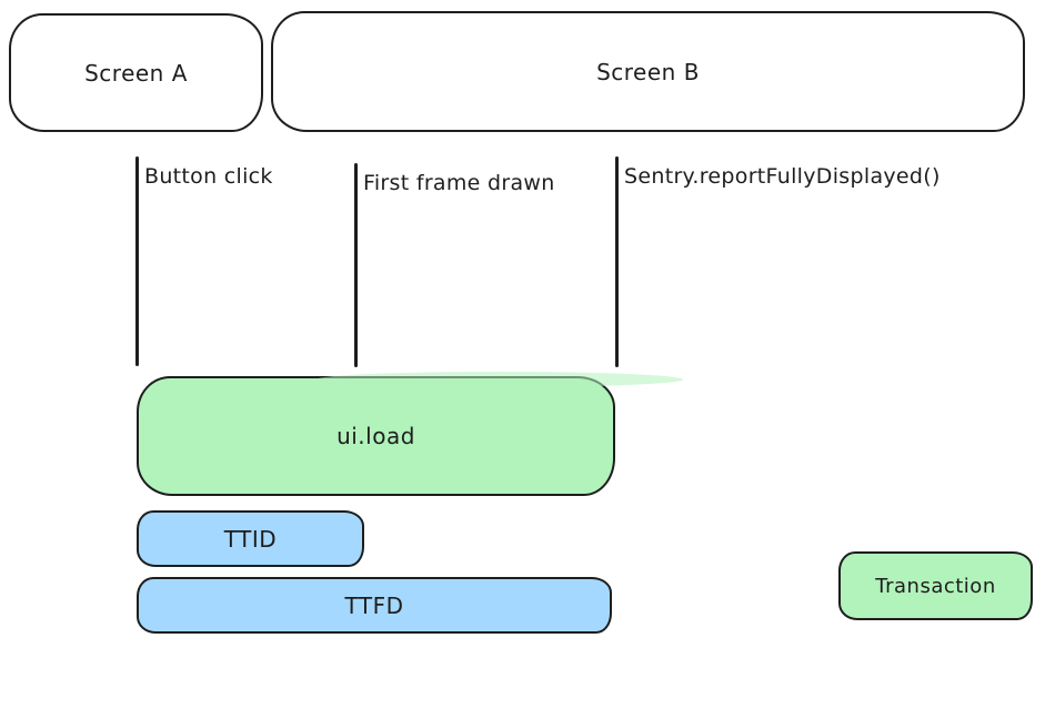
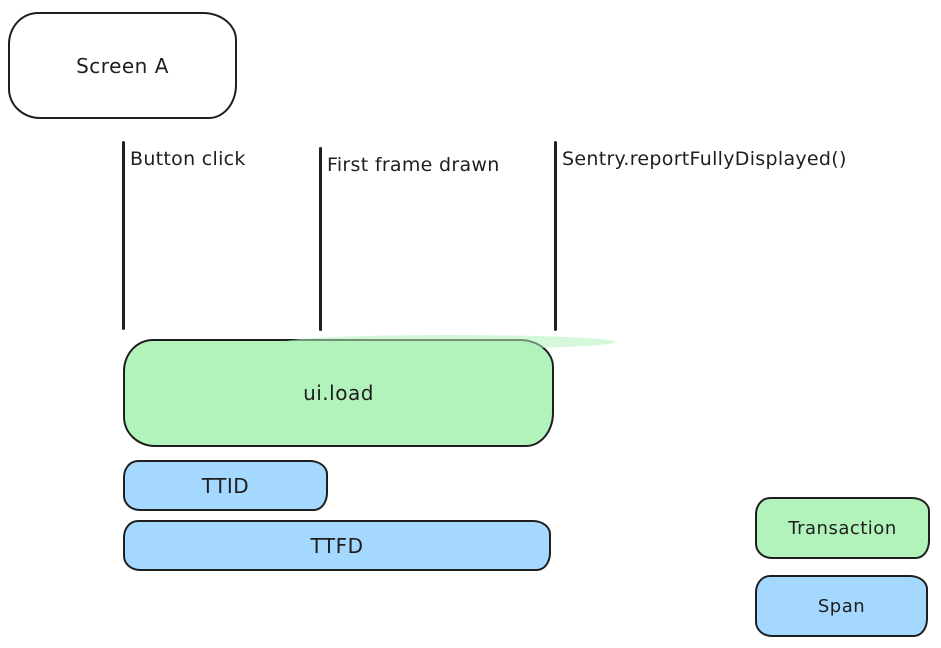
  Screen A
- Screen B
  Button click
  First frame drawn
  Sentry.reportFullyDisplayed()
  ui.load
  TTID
  TTFD
  Transaction
+ Span
